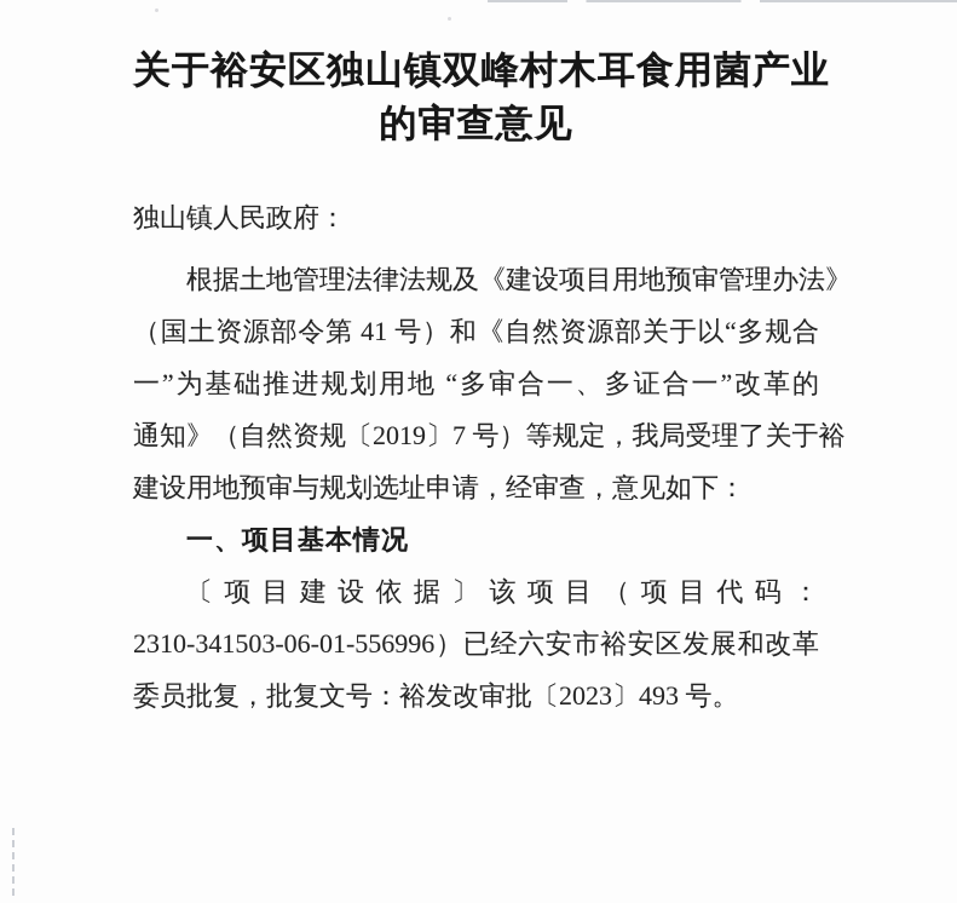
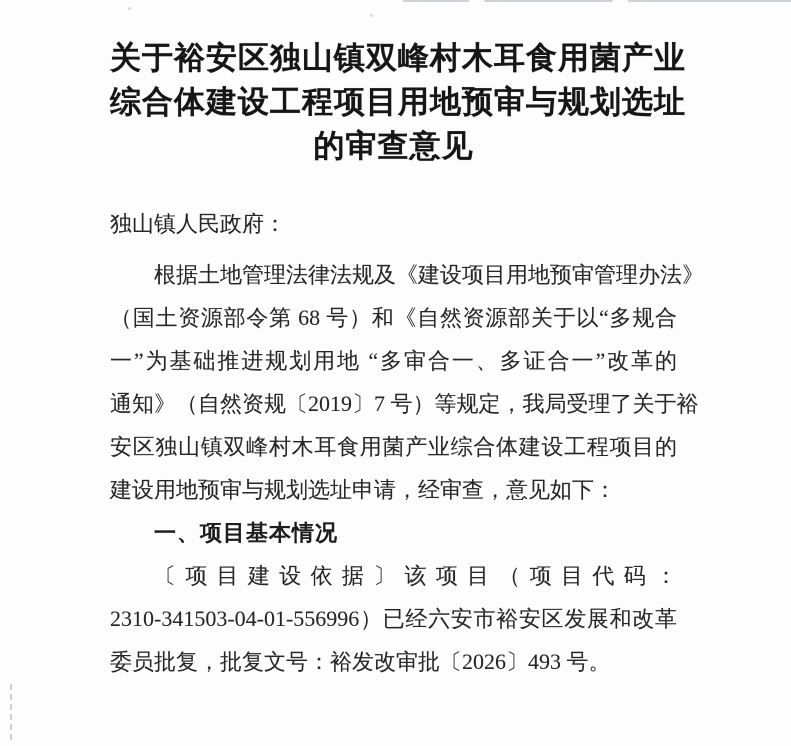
  关于裕安区独山镇双峰村木耳食用菌产业
+ 综合体建设工程项目用地预审与规划选址
  的审查意见
  独山镇人民政府：
  根据土地管理法律法规及《建设项目用地预审管理办法》
- （国土资源部令第 41 号）和《自然资源部关于以“多规合
+ （国土资源部令第 68 号）和《自然资源部关于以“多规合
  一”为基础推进规划用地 “多审合一、多证合一”改革的
  通知》（自然资规〔2019〕7 号）等规定，我局受理了关于裕
+ 安区独山镇双峰村木耳食用菌产业综合体建设工程项目的
  建设用地预审与规划选址申请，经审查，意见如下：
  一、项目基本情况
  〔项目建设依据〕该项目（项目代码：
- 2310-341503-06-01-556996）已经六安市裕安区发展和改革
+ 2310-341503-04-01-556996）已经六安市裕安区发展和改革
- 委员批复，批复文号：裕发改审批〔2023〕493 号。
+ 委员批复，批复文号：裕发改审批〔2026〕493 号。
